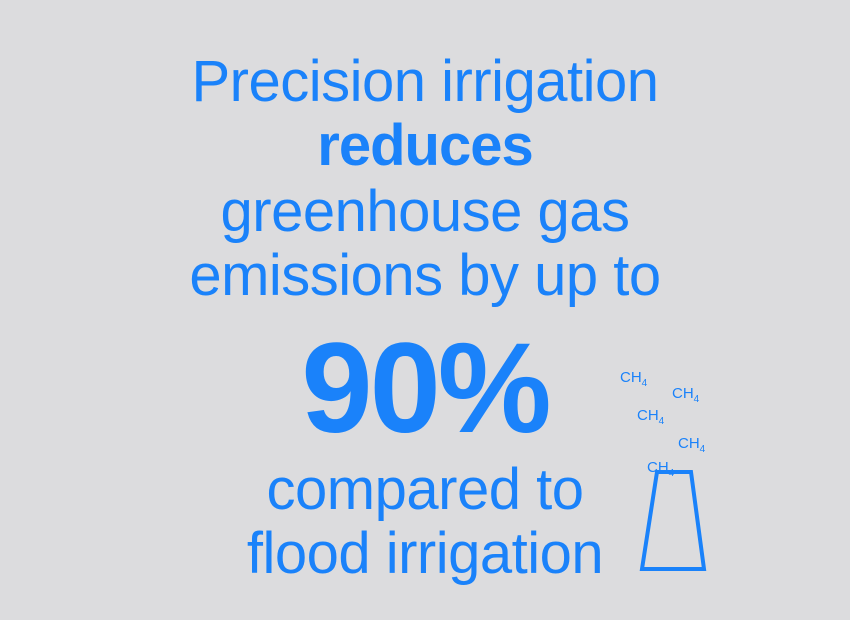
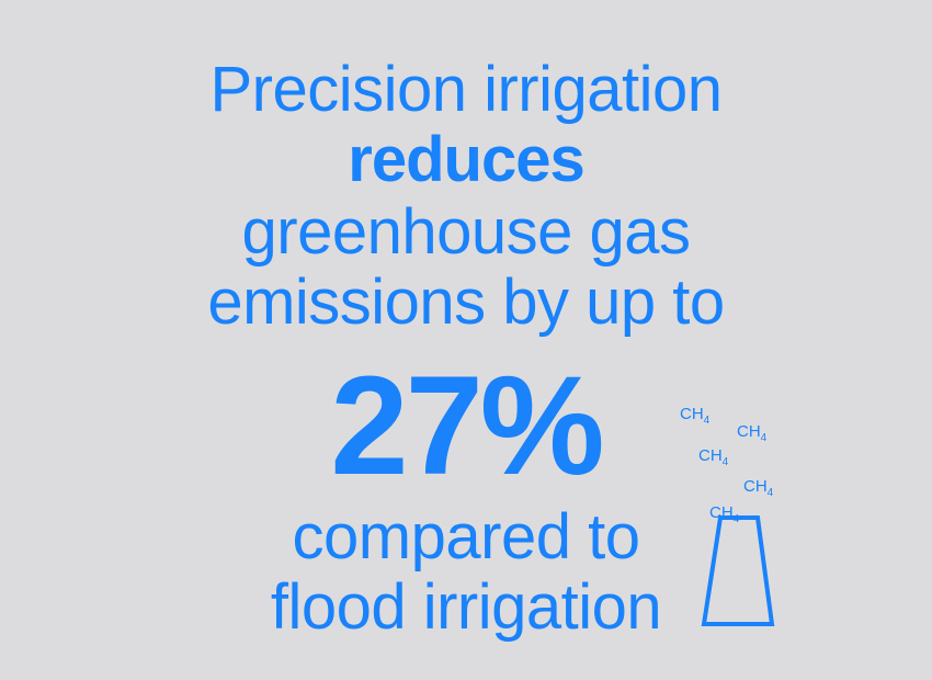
  Precision irrigation
  reduces
  greenhouse gas
  emissions by up to
- 90%
+ 27%
  compared to
  flood irrigation
  CH4
  CH4
  CH4
  CH4
